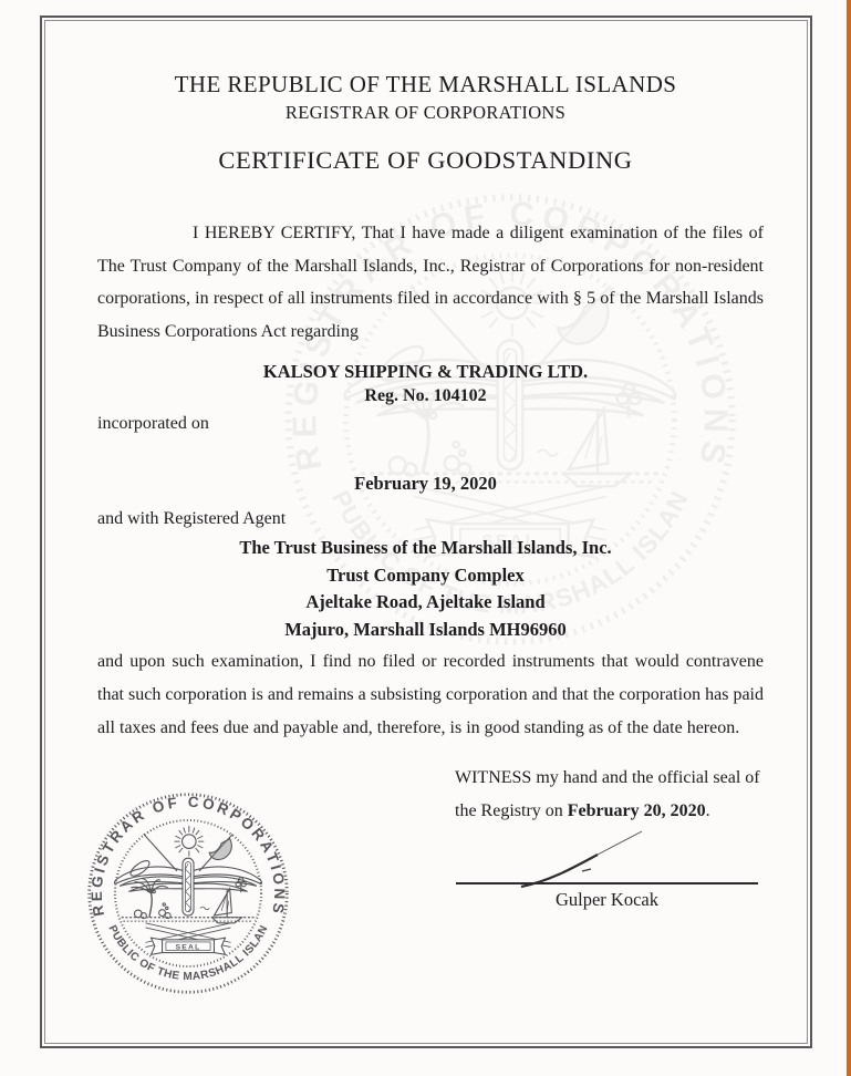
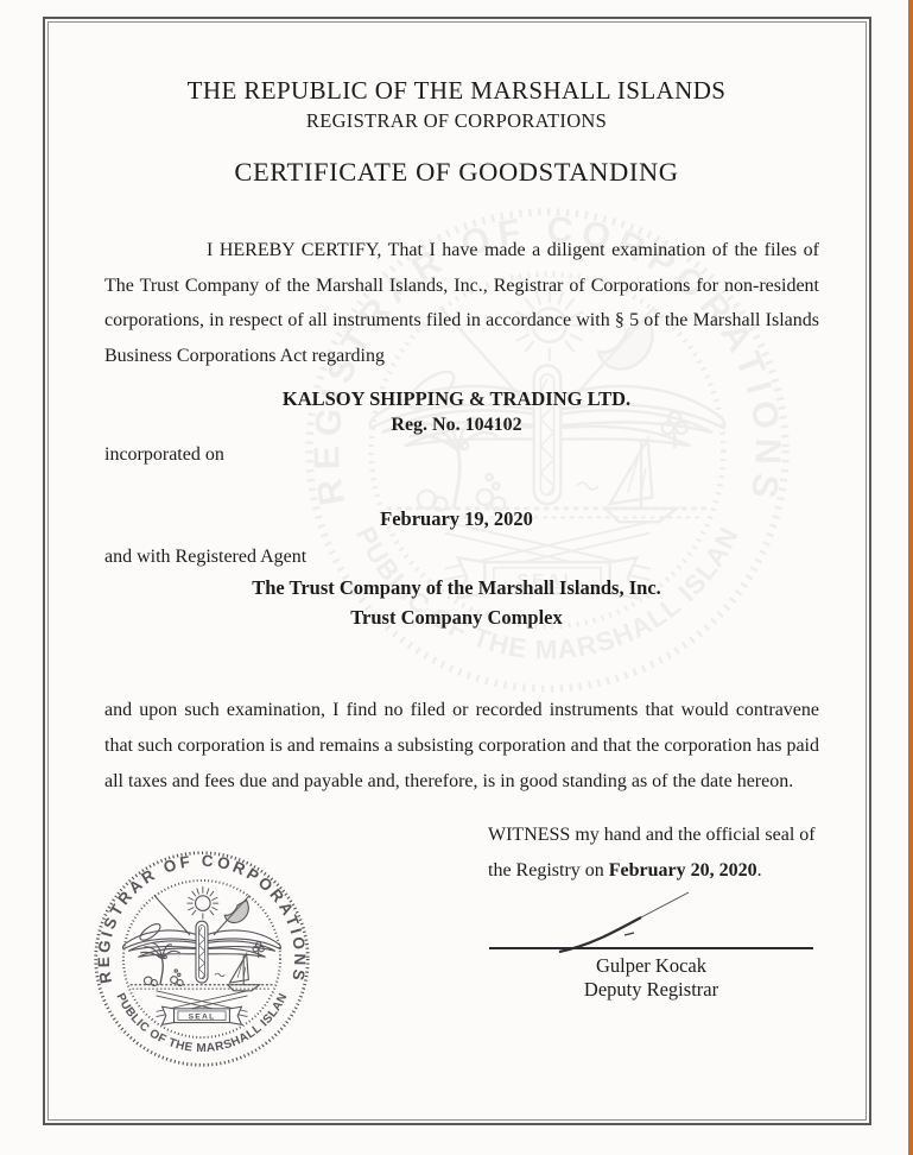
  THE REPUBLIC OF THE MARSHALL ISLANDS
  REGISTRAR OF CORPORATIONS
  CERTIFICATE OF GOODSTANDING
  I HEREBY CERTIFY, That I have made a diligent examination of the files of The Trust Company of the Marshall Islands, Inc., Registrar of Corporations for non-resident corporations, in respect of all instruments filed in accordance with § 5 of the Marshall Islands Business Corporations Act regarding
  KALSOY SHIPPING & TRADING LTD.
  Reg. No. 104102
  incorporated on
  February 19, 2020
  and with Registered Agent
- The Trust Business of the Marshall Islands, Inc.
+ The Trust Company of the Marshall Islands, Inc.
  Trust Company Complex
- Ajeltake Road, Ajeltake Island
- Majuro, Marshall Islands MH96960
  and upon such examination, I find no filed or recorded instruments that would contravene that such corporation is and remains a subsisting corporation and that the corporation has paid all taxes and fees due and payable and, therefore, is in good standing as of the date hereon.
  WITNESS my hand and the official seal of
  the Registry on February 20, 2020.
  Gulper Kocak
+ Deputy Registrar
